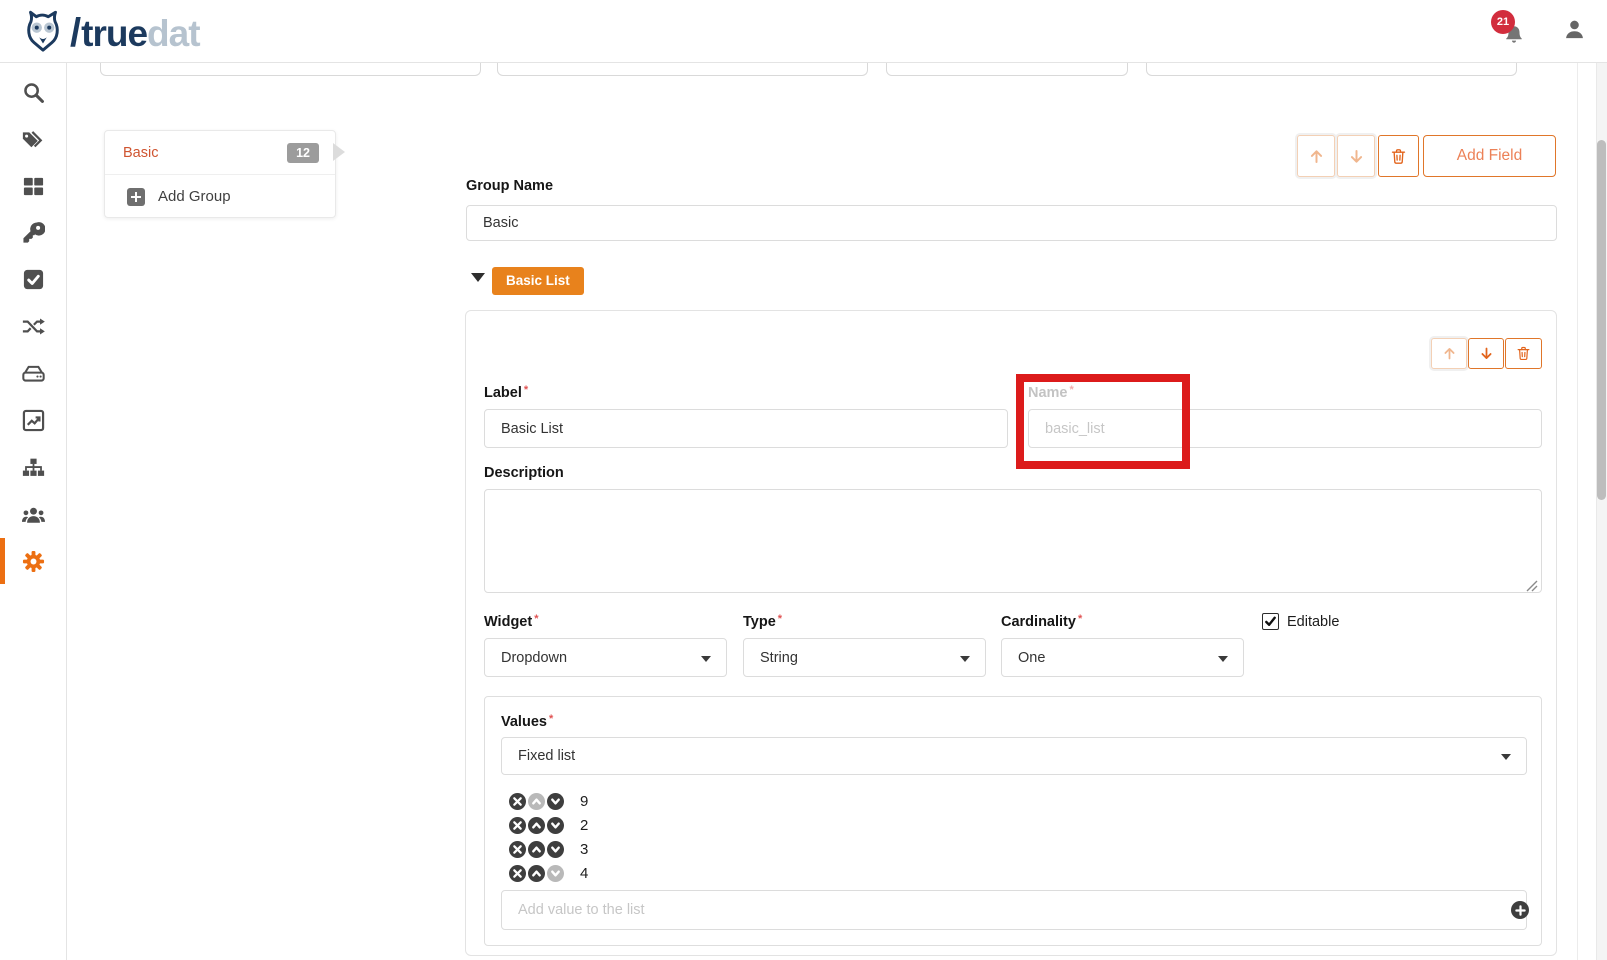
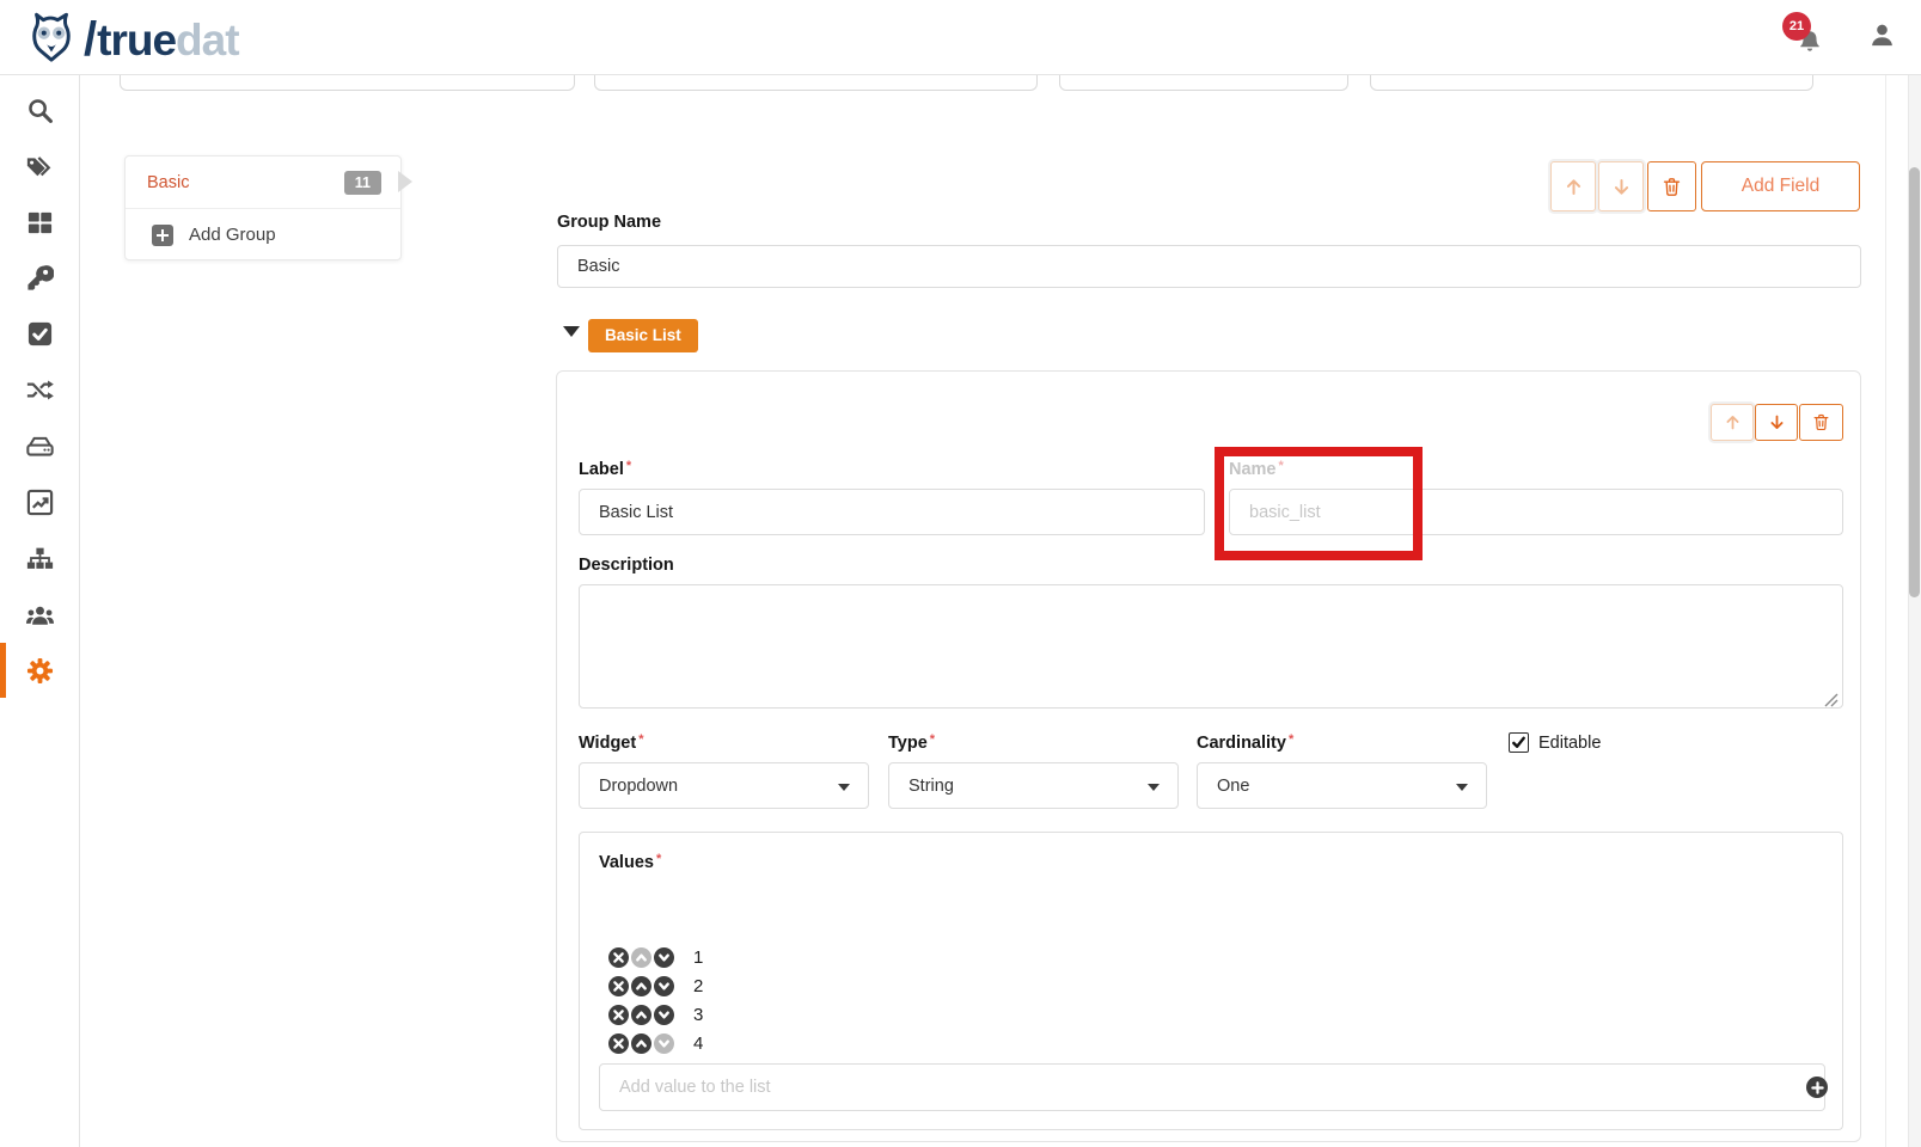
  /truedat
  21
  Basic
- 12
+ 11
  Add Group
  Add Field
  Group Name
  Basic
  Basic List
  Label *
  Basic List
  Name *
  basic_list
  Description
  Widget *
  Dropdown
  Type *
  String
  Cardinality *
  One
  Editable
  Values *
- Fixed list
- 9
+ 1
  2
  3
  4
  Add value to the list
